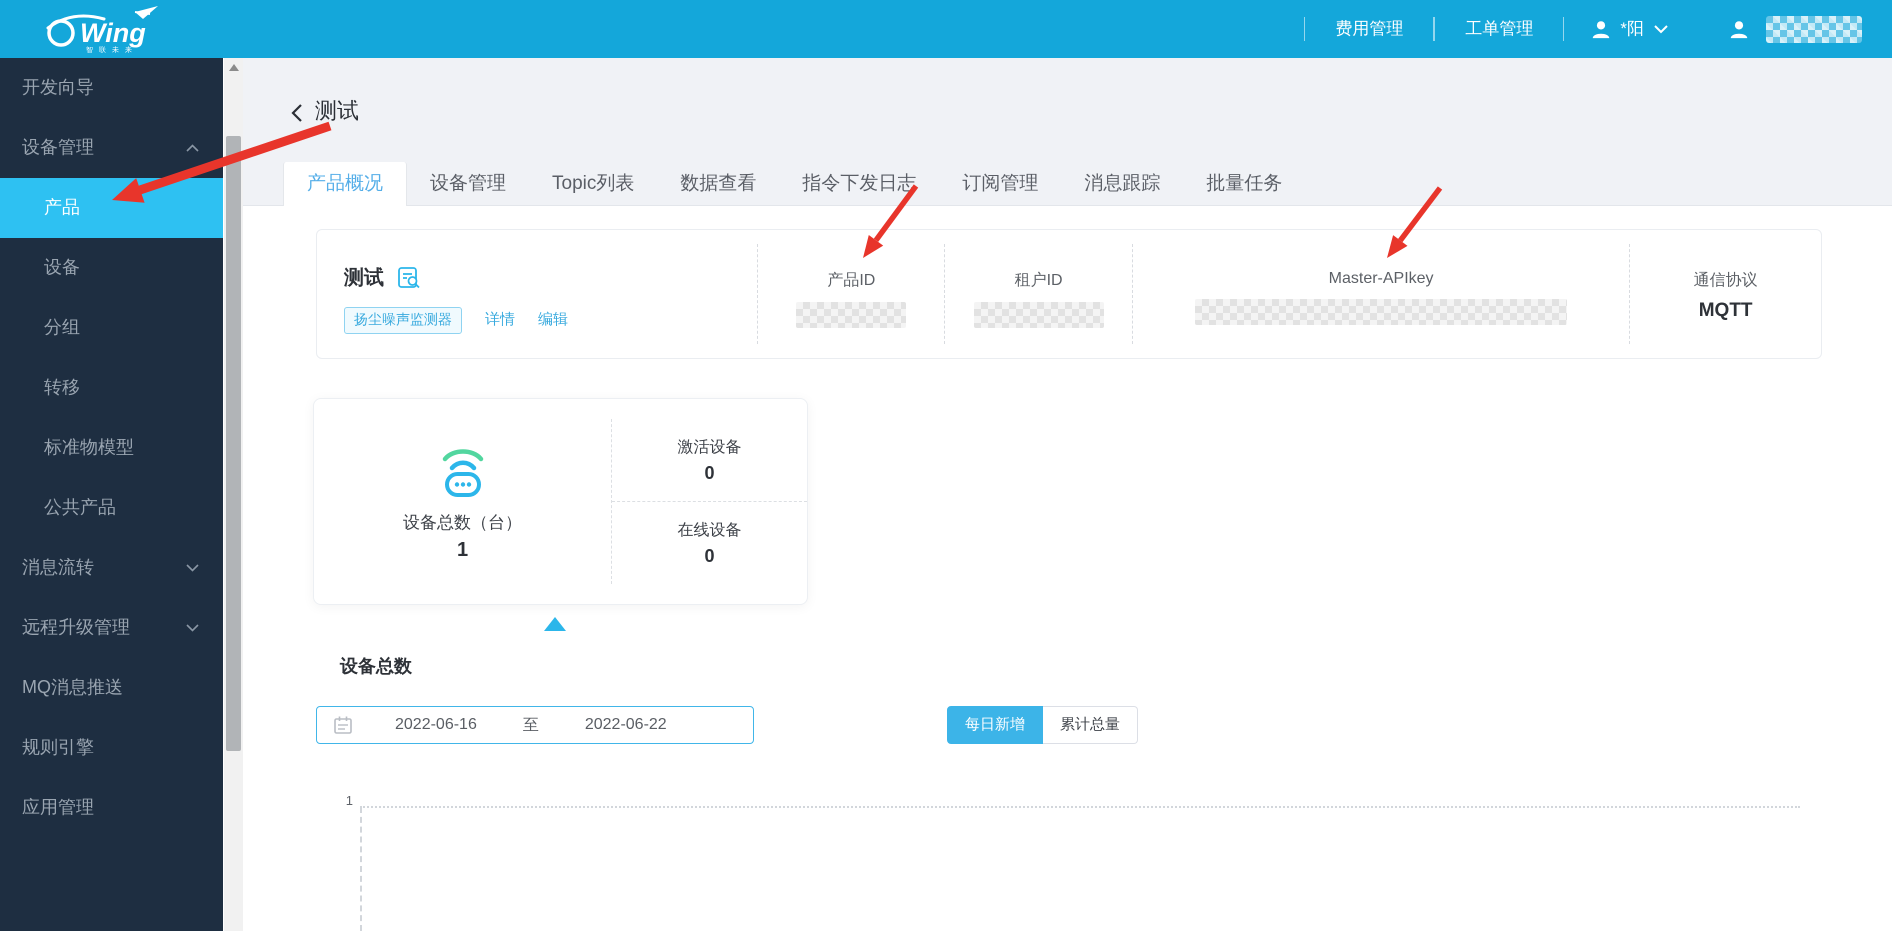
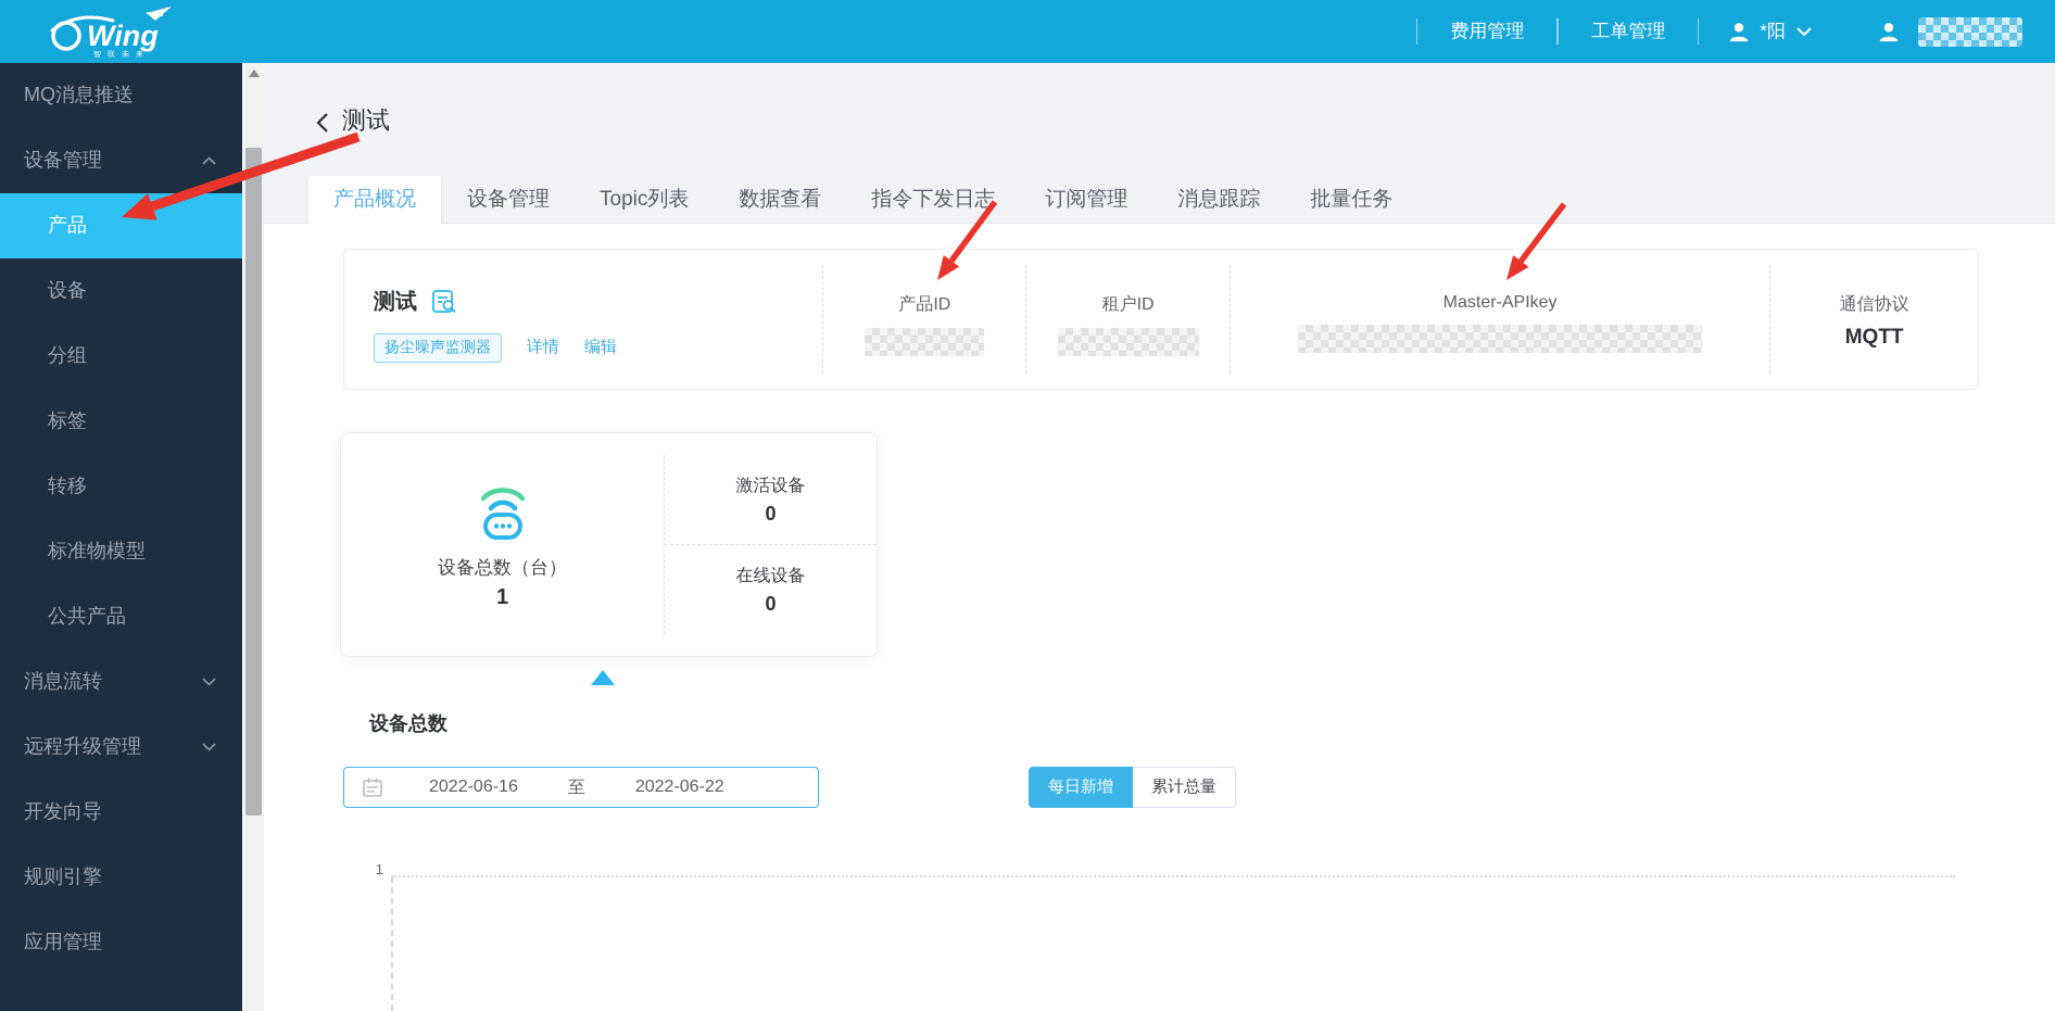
  Wing
  费用管理
  工单管理
  *阳
- 开发向导
+ MQ消息推送
  设备管理
  产品
  设备
  分组
+ 标签
  转移
  标准物模型
  公共产品
  消息流转
  远程升级管理
- MQ消息推送
+ 开发向导
  规则引擎
  应用管理
  测试
  产品概况
  设备管理
  Topic列表
  数据查看
  指令下发日志
  订阅管理
  消息跟踪
  批量任务
  测试
  扬尘噪声监测器
  详情
  编辑
  产品ID
  租户ID
  Master-APIkey
  通信协议
  MQTT
  设备总数（台）
  1
  激活设备
  0
  在线设备
  0
  设备总数
  2022-06-16
  至
  2022-06-22
  每日新增
  累计总量
  1
